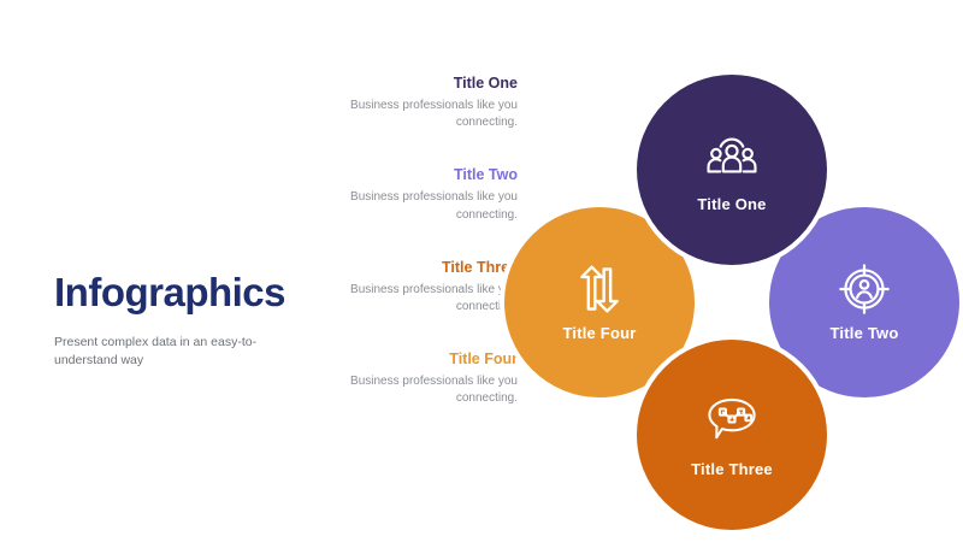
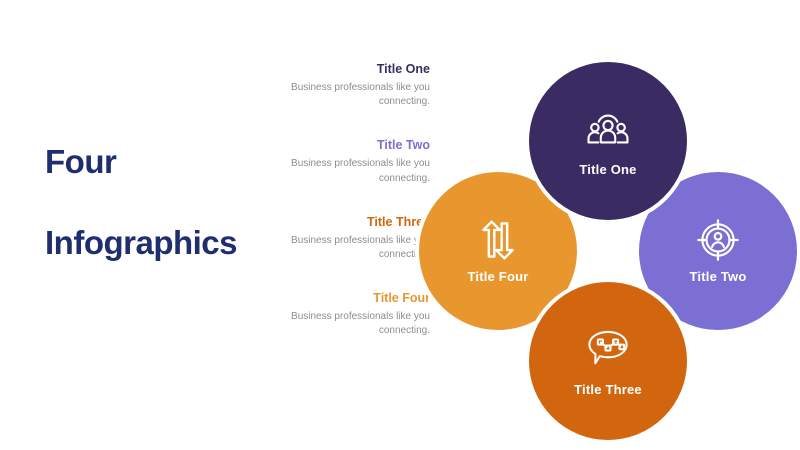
+ Four
  Infographics
- Present complex data in an easy-to-understand way
  Title One
  Business professionals like you connecting.
  Title Two
  Business professionals like you connecting.
  Title Thr
  Business professionals like connect
  Title Four
  Business professionals like you connecting.
  Title Four
  Title Two
  Title One
  Title Three
